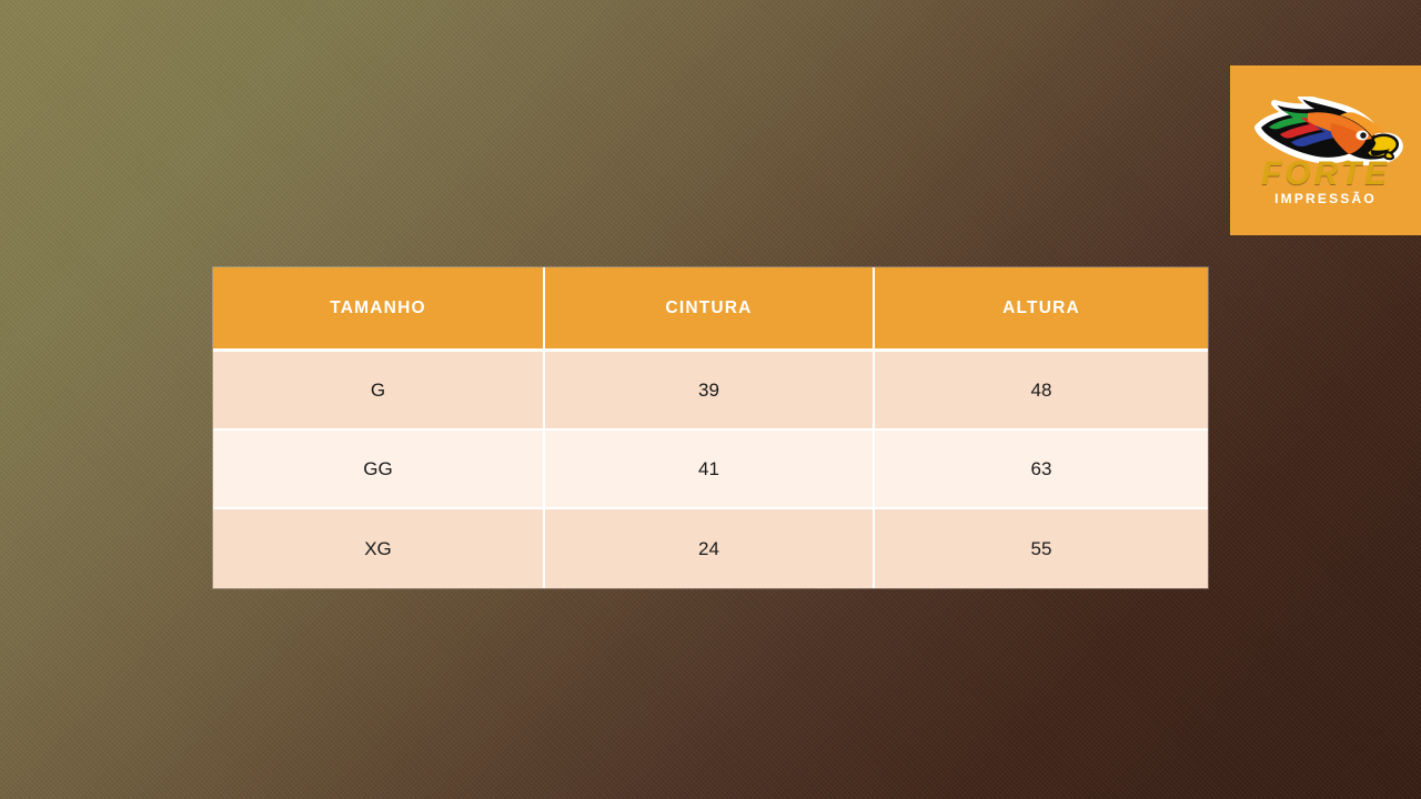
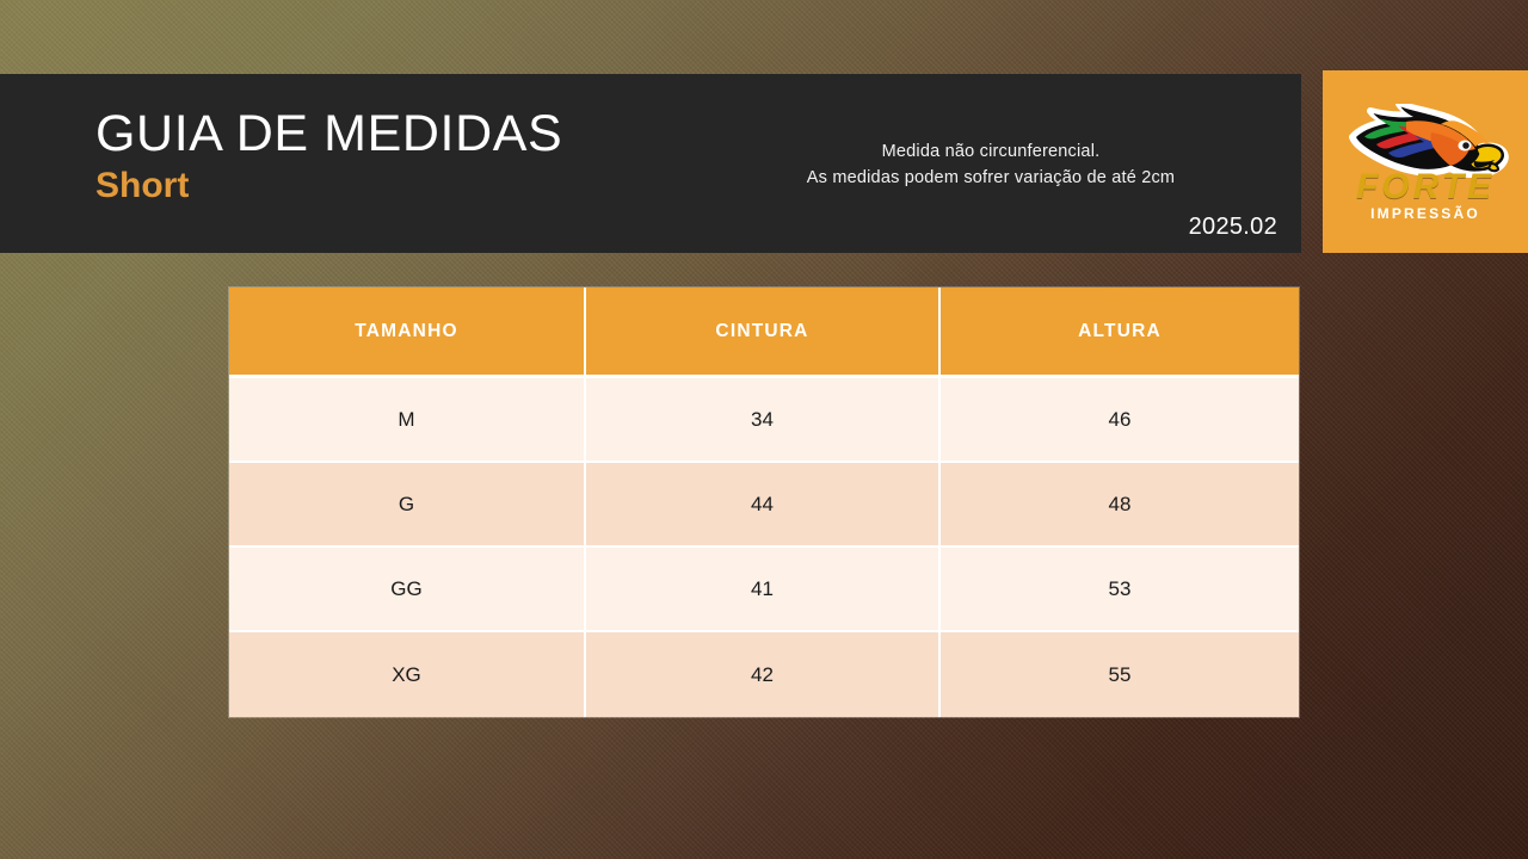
+ GUIA DE MEDIDAS
+ Short
+ Medida não circunferencial.
+ As medidas podem sofrer variação de até 2cm
+ 2025.02
  FORTE
  IMPRESSÃO
  TAMANHO	CINTURA	ALTURA
+ M	34	46
- G	39	48
+ G	44	48
- GG	41	63
+ GG	41	53
- XG	24	55
+ XG	42	55
